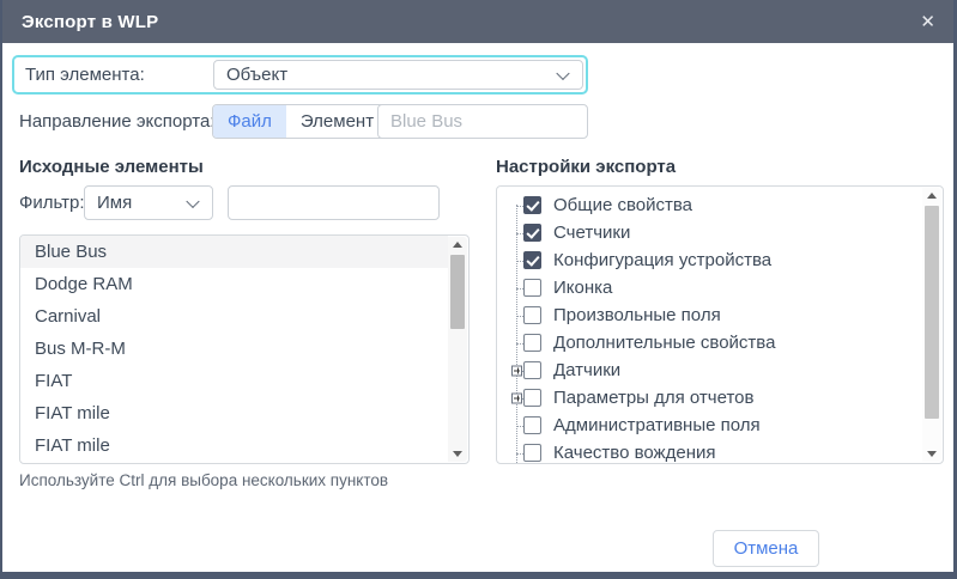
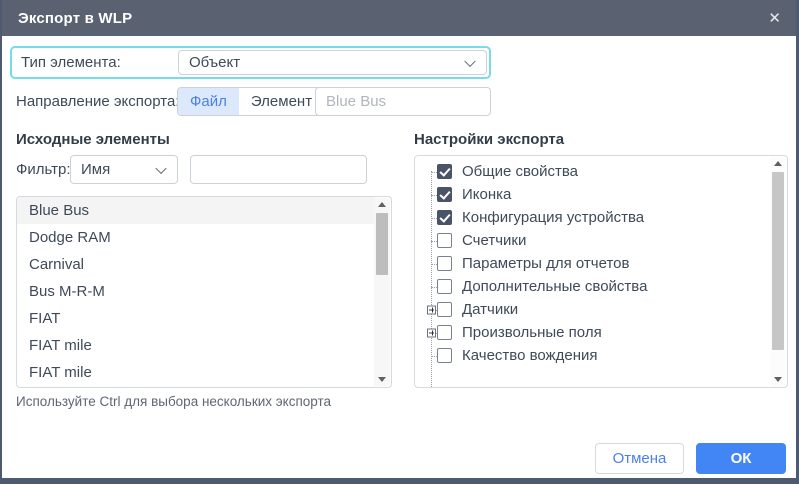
  Экспорт в WLP
  ✕
  Тип элемента:
  Объект
  Направление экспорта
  Файл
  Элемент
  Blue Bus
  Исходные элементы
  Настройки экспорта
  Фильтр:
  Имя
  Blue Bus
  Dodge RAM
  Carnival
  Bus M-R-M
  FIAT
  FIAT mile
  FIAT mile
- Используйте Ctrl для выбора нескольких пунктов
+ Используйте Ctrl для выбора нескольких экспорта
  Общие свойства
- Счетчики
+ Иконка
  Конфигурация устройства
- Иконка
+ Счетчики
- Произвольные поля
+ Параметры для отчетов
  Дополнительные свойства
  Датчики
- Параметры для отчетов
+ Произвольные поля
- Административные поля
  Качество вождения
  Отмена
+ ОК
